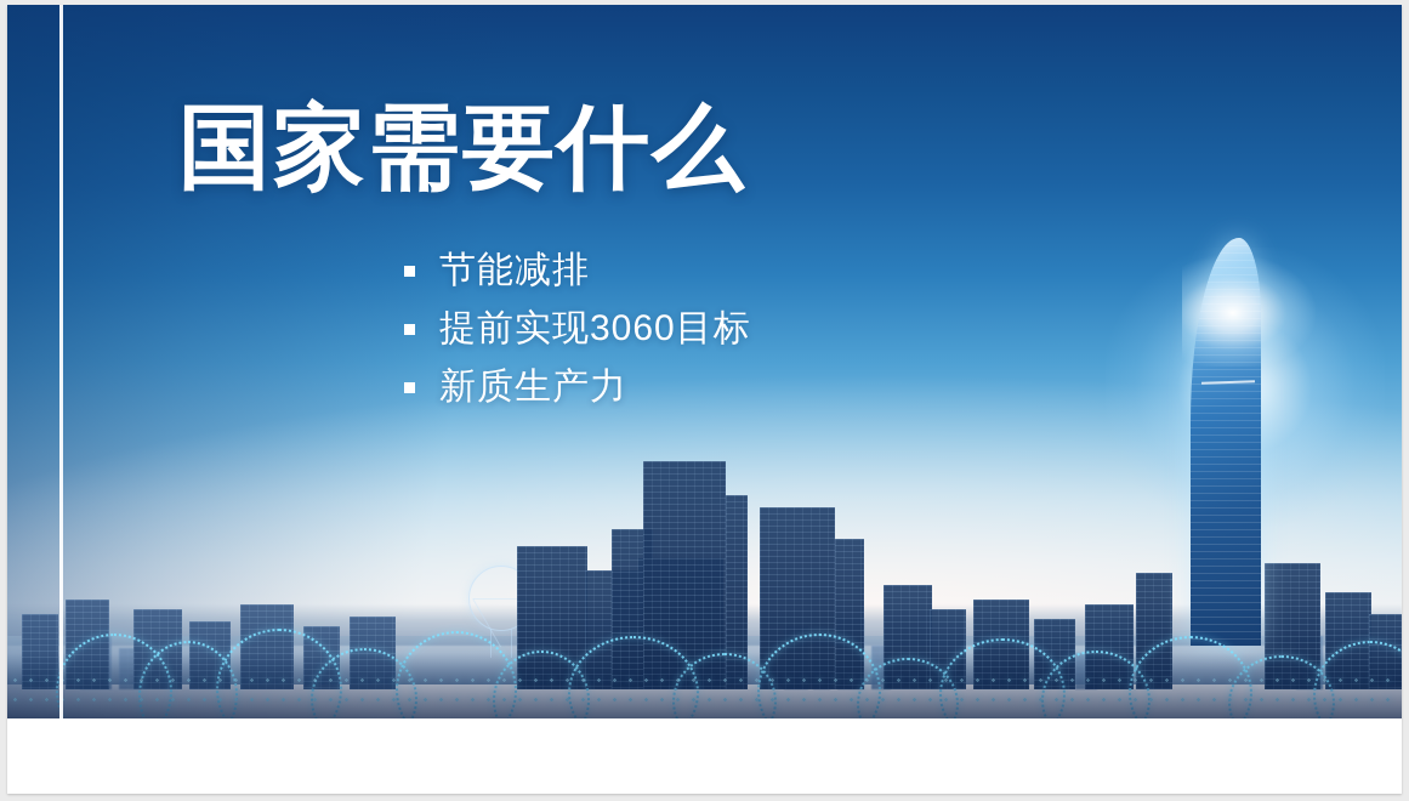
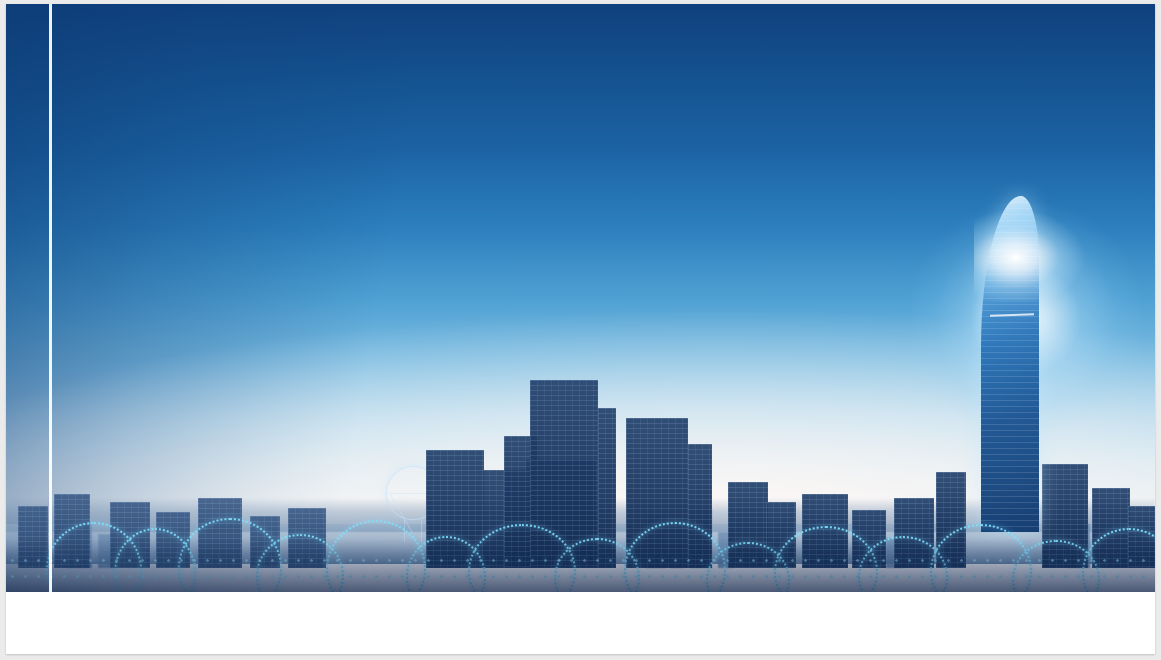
- 国家需要什么
- 节能减排
- 提前实现3060目标
- 新质生产力
